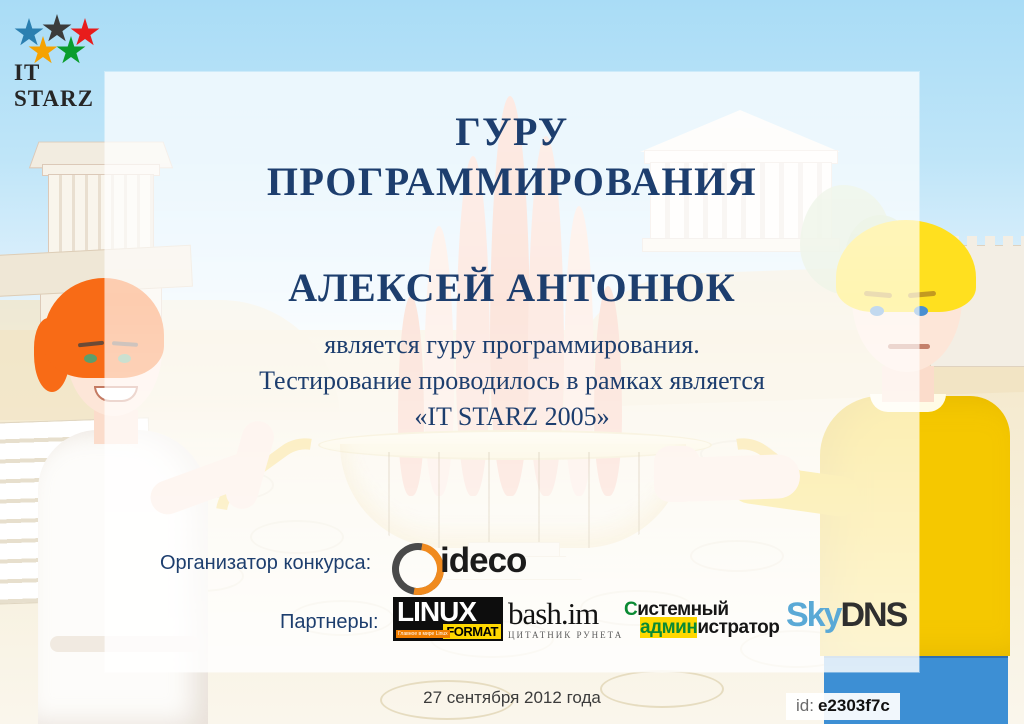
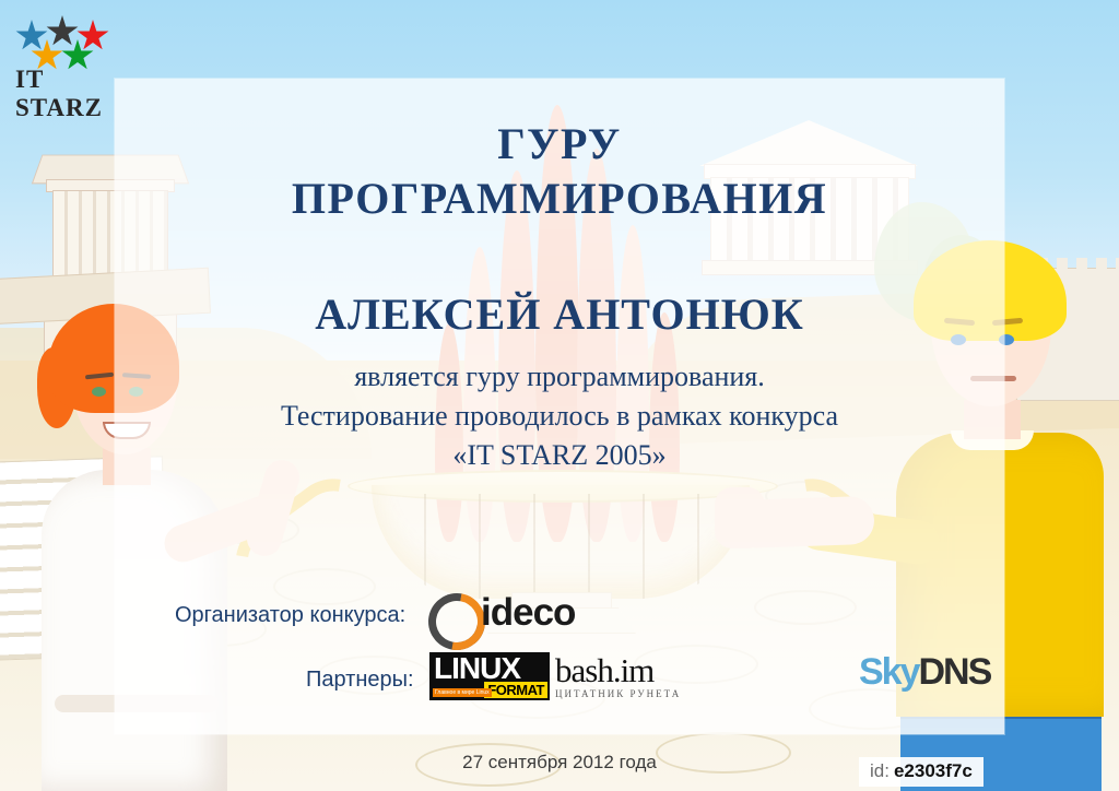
  IT STARZ
  ГУРУ
  ПРОГРАММИРОВАНИЯ
  АЛЕКСЕЙ АНТОНЮК
  является гуру программирования.
- Тестирование проводилось в рамках является
+ Тестирование проводилось в рамках конкурса
  «IT STARZ 2005»
  Организатор конкурса:
  ideco
  Партнеры:
  LINUX
  FORMAT
  bash.im
  ЦИТАТНИК РУНЕТА
- Системный
- администратор
  SkyDNS
  27 сентября 2012 года
  id: e2303f7c
